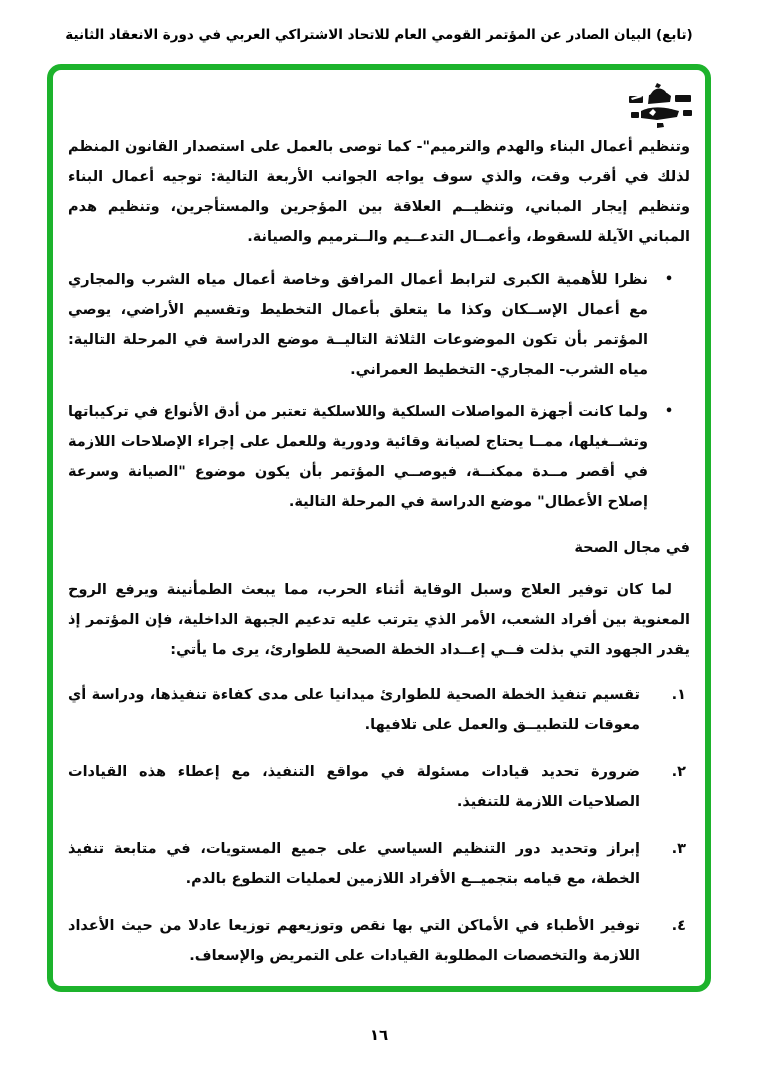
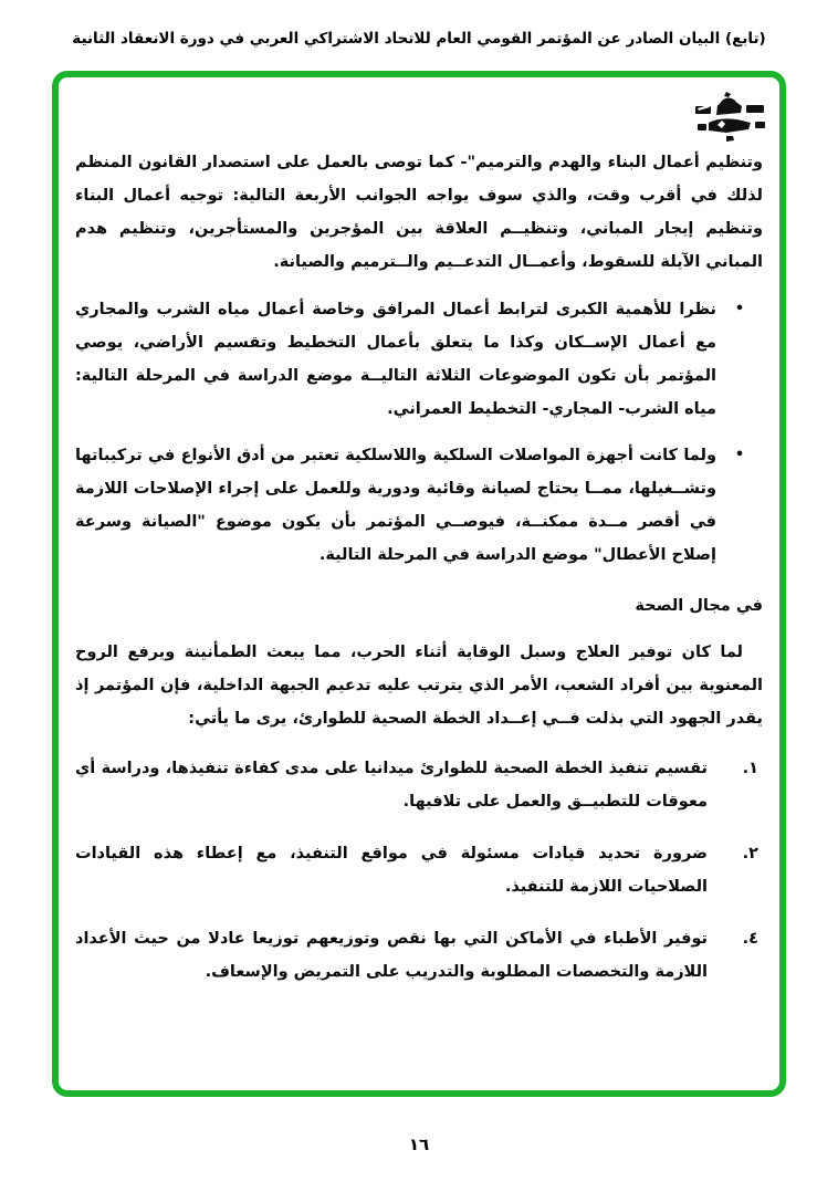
  (تابع) البيان الصادر عن المؤتمر القومي العام للاتحاد الاشتراكي العربي في دورة الانعقاد الثانية
  وتنظيم أعمال البناء والهدم والترميم"- كما توصى بالعمل على استصدار القانون المنظم لذلك في أقرب وقت، والذي سوف يواجه الجوانب الأربعة التالية: توجيه أعمال البناء وتنظيم إيجار المباني، وتنظيــم العلاقة بين المؤجرين والمستأجرين، وتنظيم هدم المباني الآيلة للسقوط، وأعمــال التدعــيم والــترميم والصيانة.
  •
  نظرا للأهمية الكبرى لترابط أعمال المرافق وخاصة أعمال مياه الشرب والمجاري مع أعمال الإســكان وكذا ما يتعلق بأعمال التخطيط وتقسيم الأراضي، يوصي المؤتمر بأن تكون الموضوعات الثلاثة التاليــة موضع الدراسة في المرحلة التالية: مياه الشرب- المجاري- التخطيط العمراني.
  •
  ولما كانت أجهزة المواصلات السلكية واللاسلكية تعتبر من أدق الأنواع في تركيباتها وتشــغيلها، ممــا يحتاج لصيانة وقائية ودورية وللعمل على إجراء الإصلاحات اللازمة في أقصر مــدة ممكنــة، فيوصــي المؤتمر بأن يكون موضوع "الصيانة وسرعة إصلاح الأعطال" موضع الدراسة في المرحلة التالية.
  في مجال الصحة
  لما كان توفير العلاج وسبل الوقاية أثناء الحرب، مما يبعث الطمأنينة ويرفع الروح المعنوية بين أفراد الشعب، الأمر الذي يترتب عليه تدعيم الجبهة الداخلية، فإن المؤتمر إذ يقدر الجهود التي بذلت فــي إعــداد الخطة الصحية للطوارئ، يرى ما يأتي:
  ١.
  تقسيم تنفيذ الخطة الصحية للطوارئ ميدانيا على مدى كفاءة تنفيذها، ودراسة أي معوقات للتطبيــق والعمل على تلافيها.
  ٢.
  ضرورة تحديد قيادات مسئولة في مواقع التنفيذ، مع إعطاء هذه القيادات الصلاحيات اللازمة للتنفيذ.
- ٣.
- إبراز وتحديد دور التنظيم السياسي على جميع المستويات، في متابعة تنفيذ الخطة، مع قيامه بتجميــع الأفراد اللازمين لعمليات التطوع بالدم.
  ٤.
- توفير الأطباء في الأماكن التي بها نقص وتوزيعهم توزيعا عادلا من حيث الأعداد اللازمة والتخصصات المطلوبة القيادات على التمريض والإسعاف.
+ توفير الأطباء في الأماكن التي بها نقص وتوزيعهم توزيعا عادلا من حيث الأعداد اللازمة والتخصصات المطلوبة والتدريب على التمريض والإسعاف.
  ١٦
